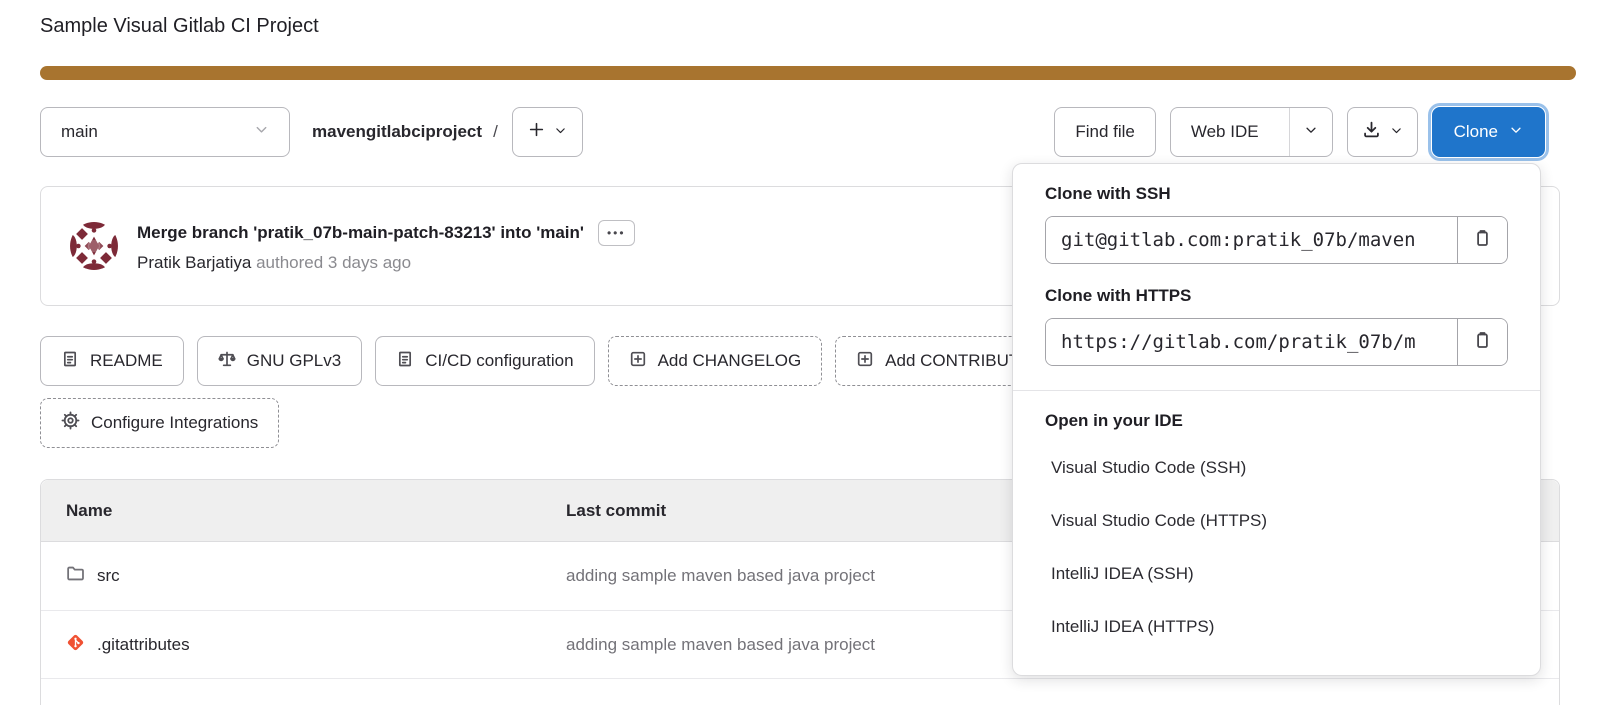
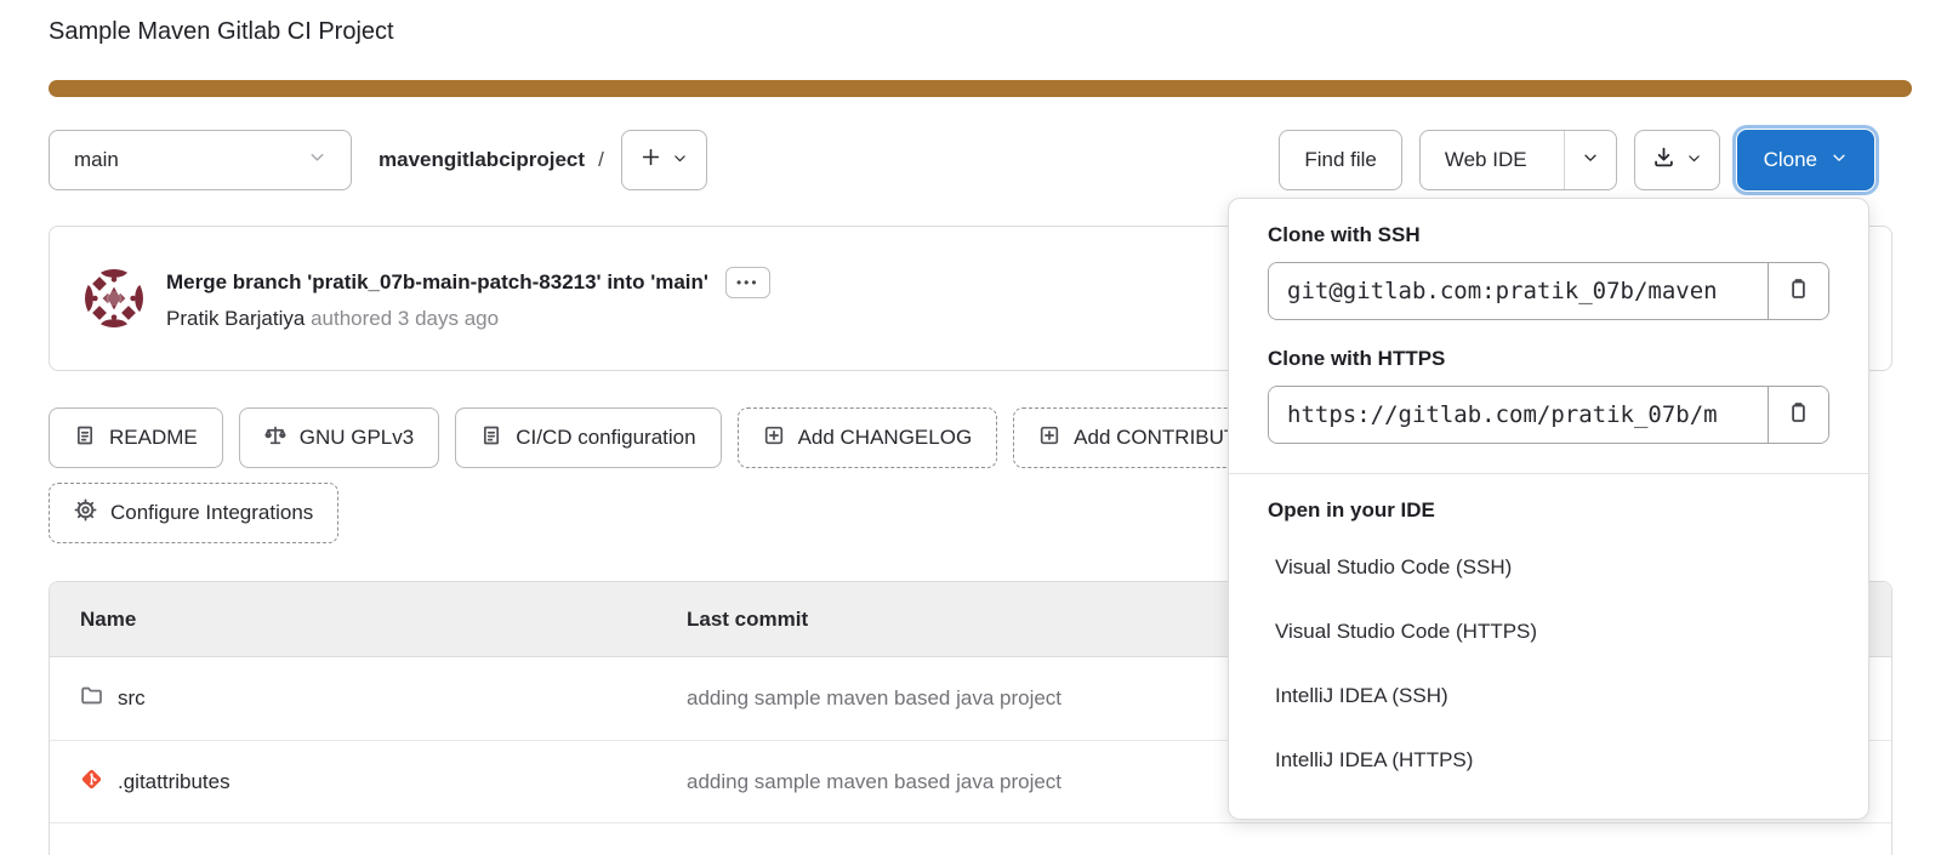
- Sample Visual Gitlab CI Project
+ Sample Maven Gitlab CI Project
  main
  mavengitlabciproject
  /
  Find file
  Web IDE
  Clone
  Merge branch 'pratik_07b-main-patch-83213' into 'main'
  •••
  Pratik Barjatiya authored 3 days ago
  README
  GNU GPLv3
  CI/CD configuration
  Add CHANGELOG
  Add CONTRIBU
  Configure Integrations
  Name
  Last commit
  src
  adding sample maven based java project
  .gitattributes
  adding sample maven based java project
  Clone with SSH
  git@gitlab.com:pratik_07b/maven
  Clone with HTTPS
  https://gitlab.com/pratik_07b/m
  Open in your IDE
  Visual Studio Code (SSH)
  Visual Studio Code (HTTPS)
  IntelliJ IDEA (SSH)
  IntelliJ IDEA (HTTPS)
